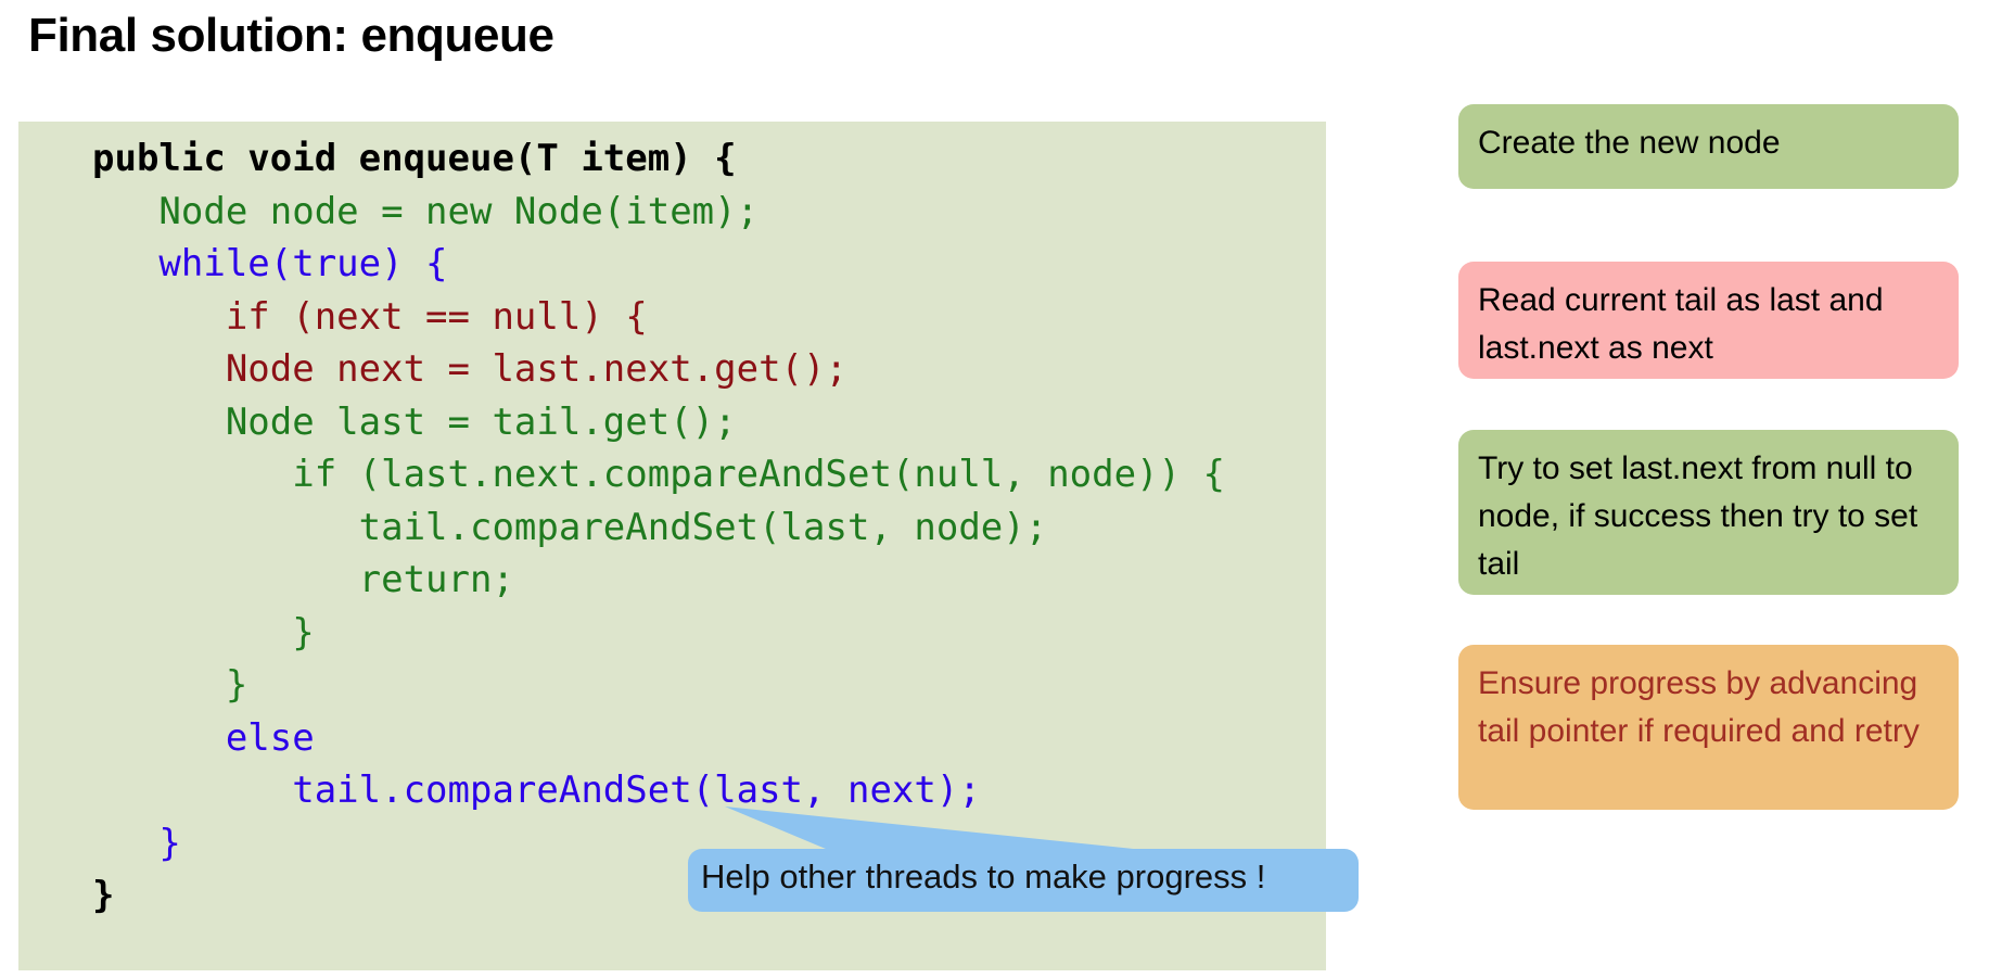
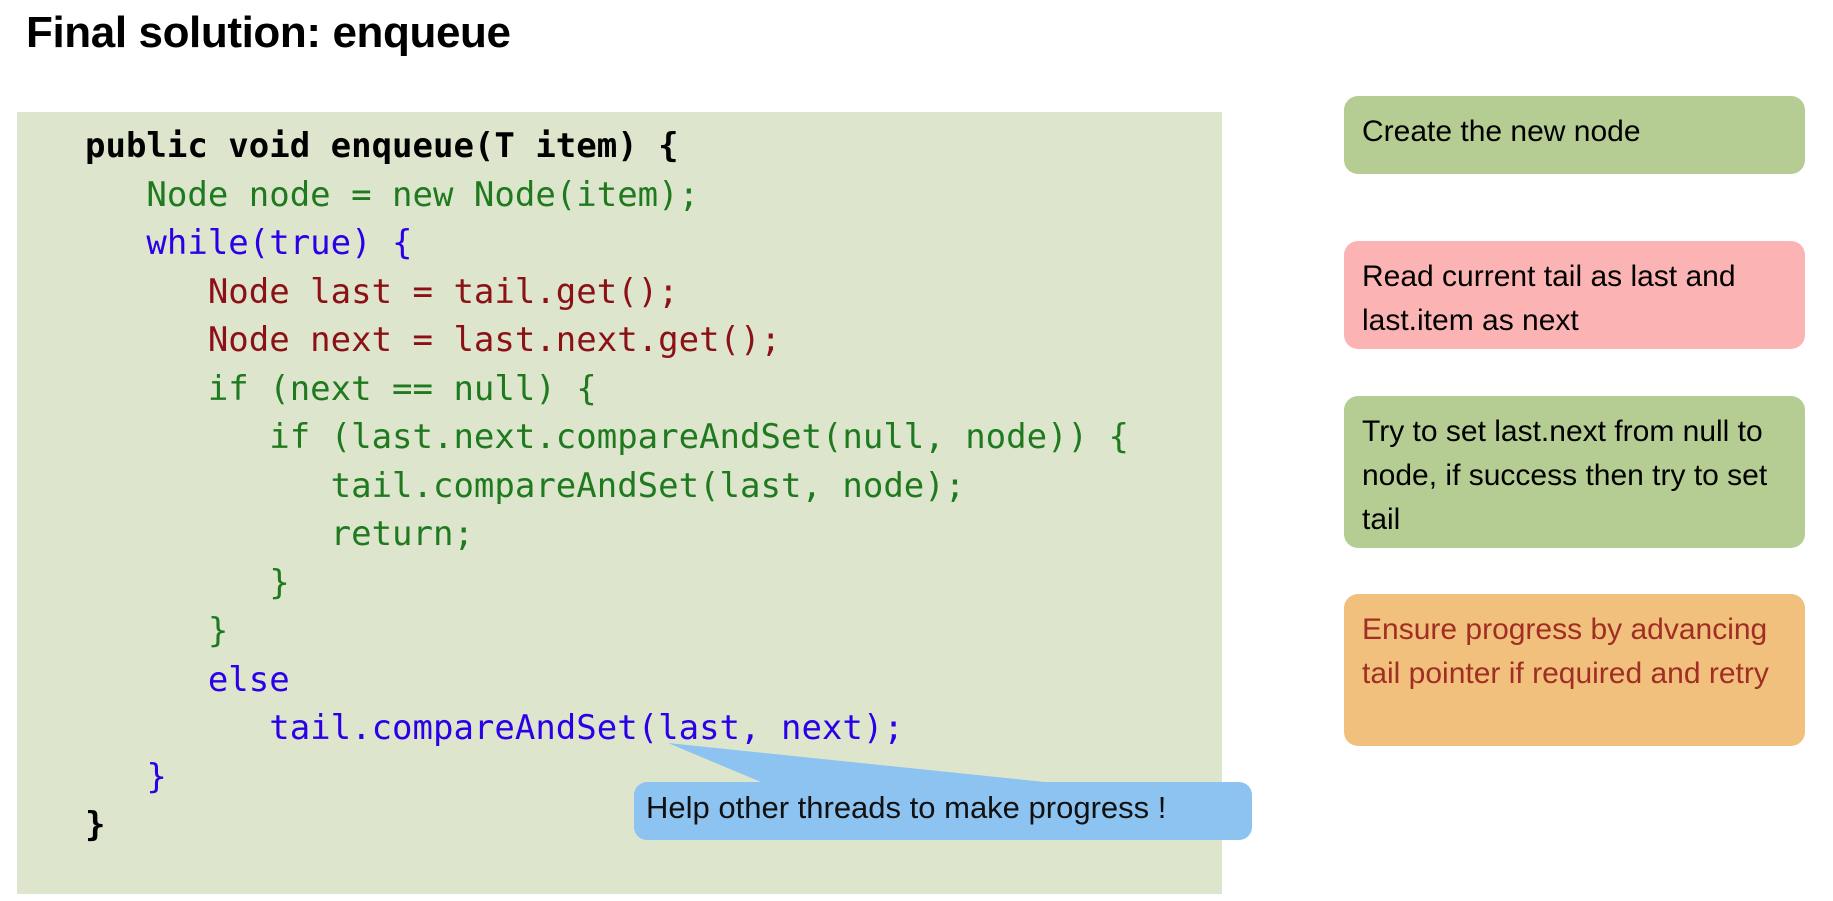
  Final solution: enqueue
  public void enqueue(T item) {
  Node node = new Node(item);
  while(true) {
- if (next == null) {
+ Node last = tail.get();
  Node next = last.next.get();
- Node last = tail.get();
+ if (next == null) {
  if (last.next.compareAndSet(null, node)) {
  tail.compareAndSet(last, node);
  return;
  }
  }
  else
  tail.compareAndSet(last, next);
  }
  }
  Create the new node
- Read current tail as last and last.next as next
+ Read current tail as last and last.item as next
  Try to set last.next from null to node, if success then try to set tail
  Ensure progress by advancing tail pointer if required and retry
  Help other threads to make progress !
